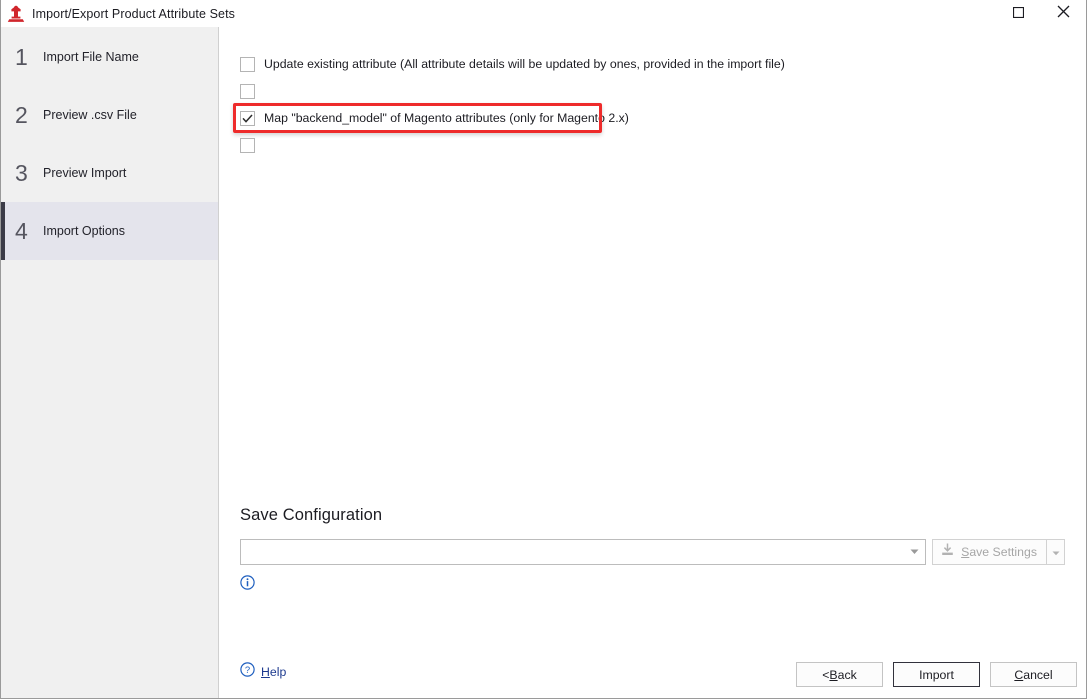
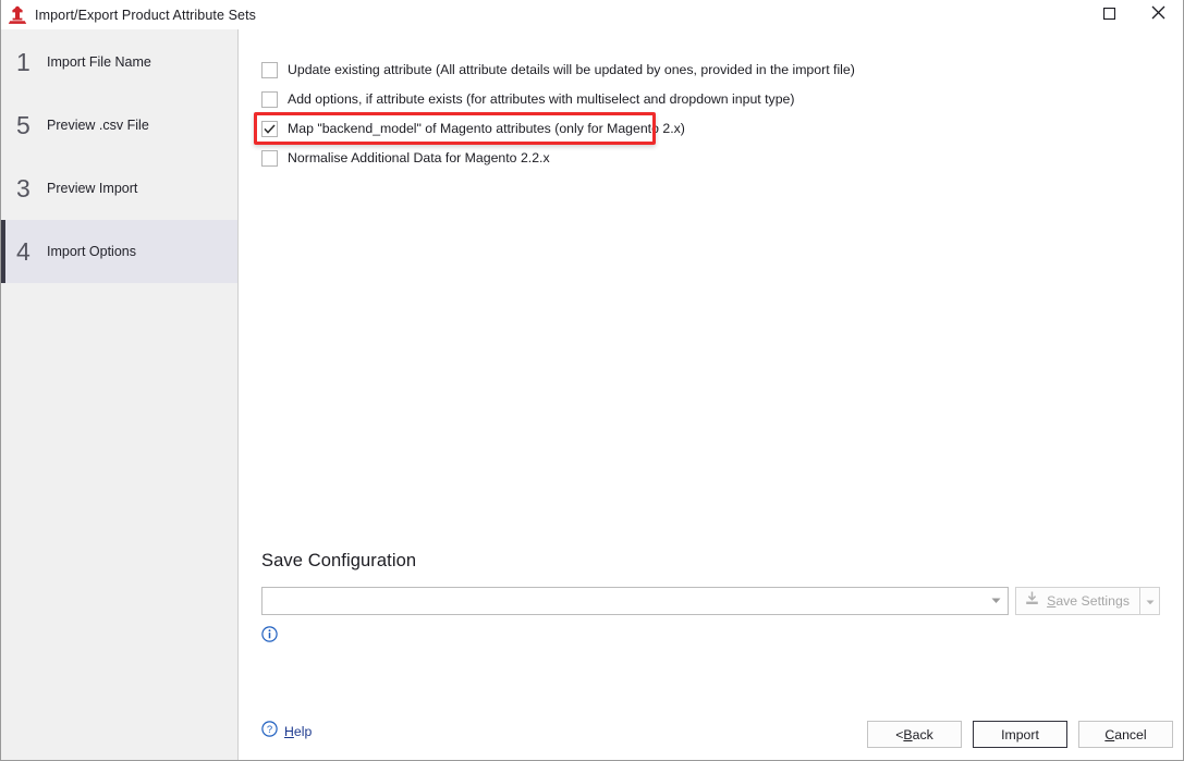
  Import/Export Product Attribute Sets
  1
  Import File Name
- 2
+ 5
  Preview .csv File
  3
  Preview Import
  4
  Import Options
  Update existing attribute (All attribute details will be updated by ones, provided in the import file)
+ Add options, if attribute exists (for attributes with multiselect and dropdown input type)
  Map "backend_model" of Magento attributes (only for Magento 2.x)
+ Normalise Additional Data for Magento 2.2.x
  Save Configuration
  Save Settings
  ?
  Help
  <
  B
  ack
  Import
  C
  ancel
